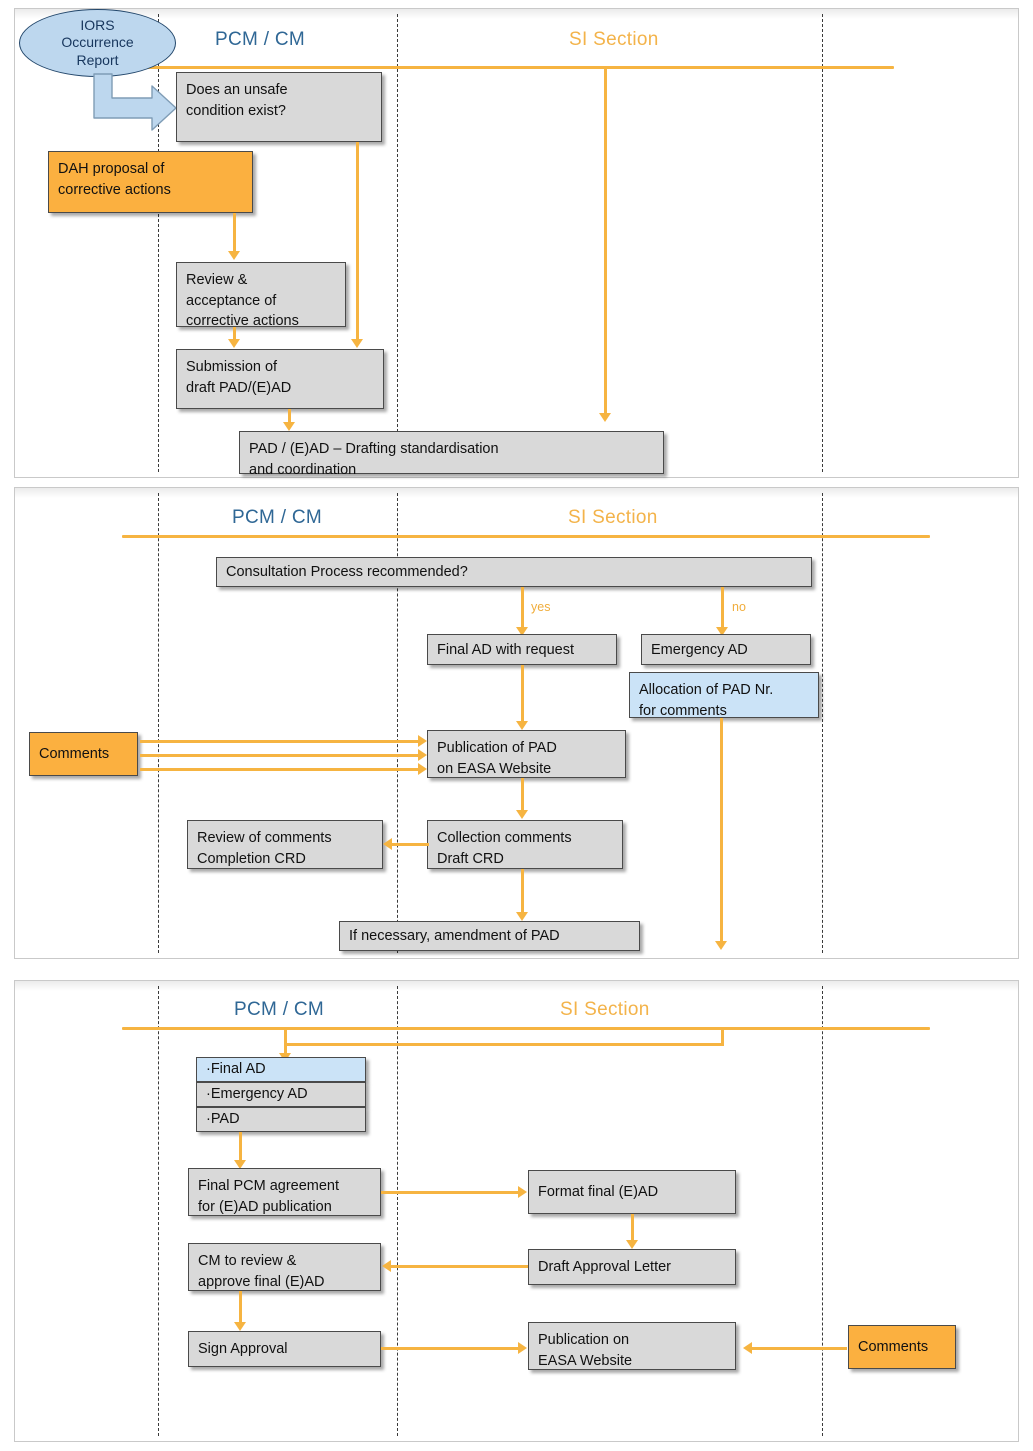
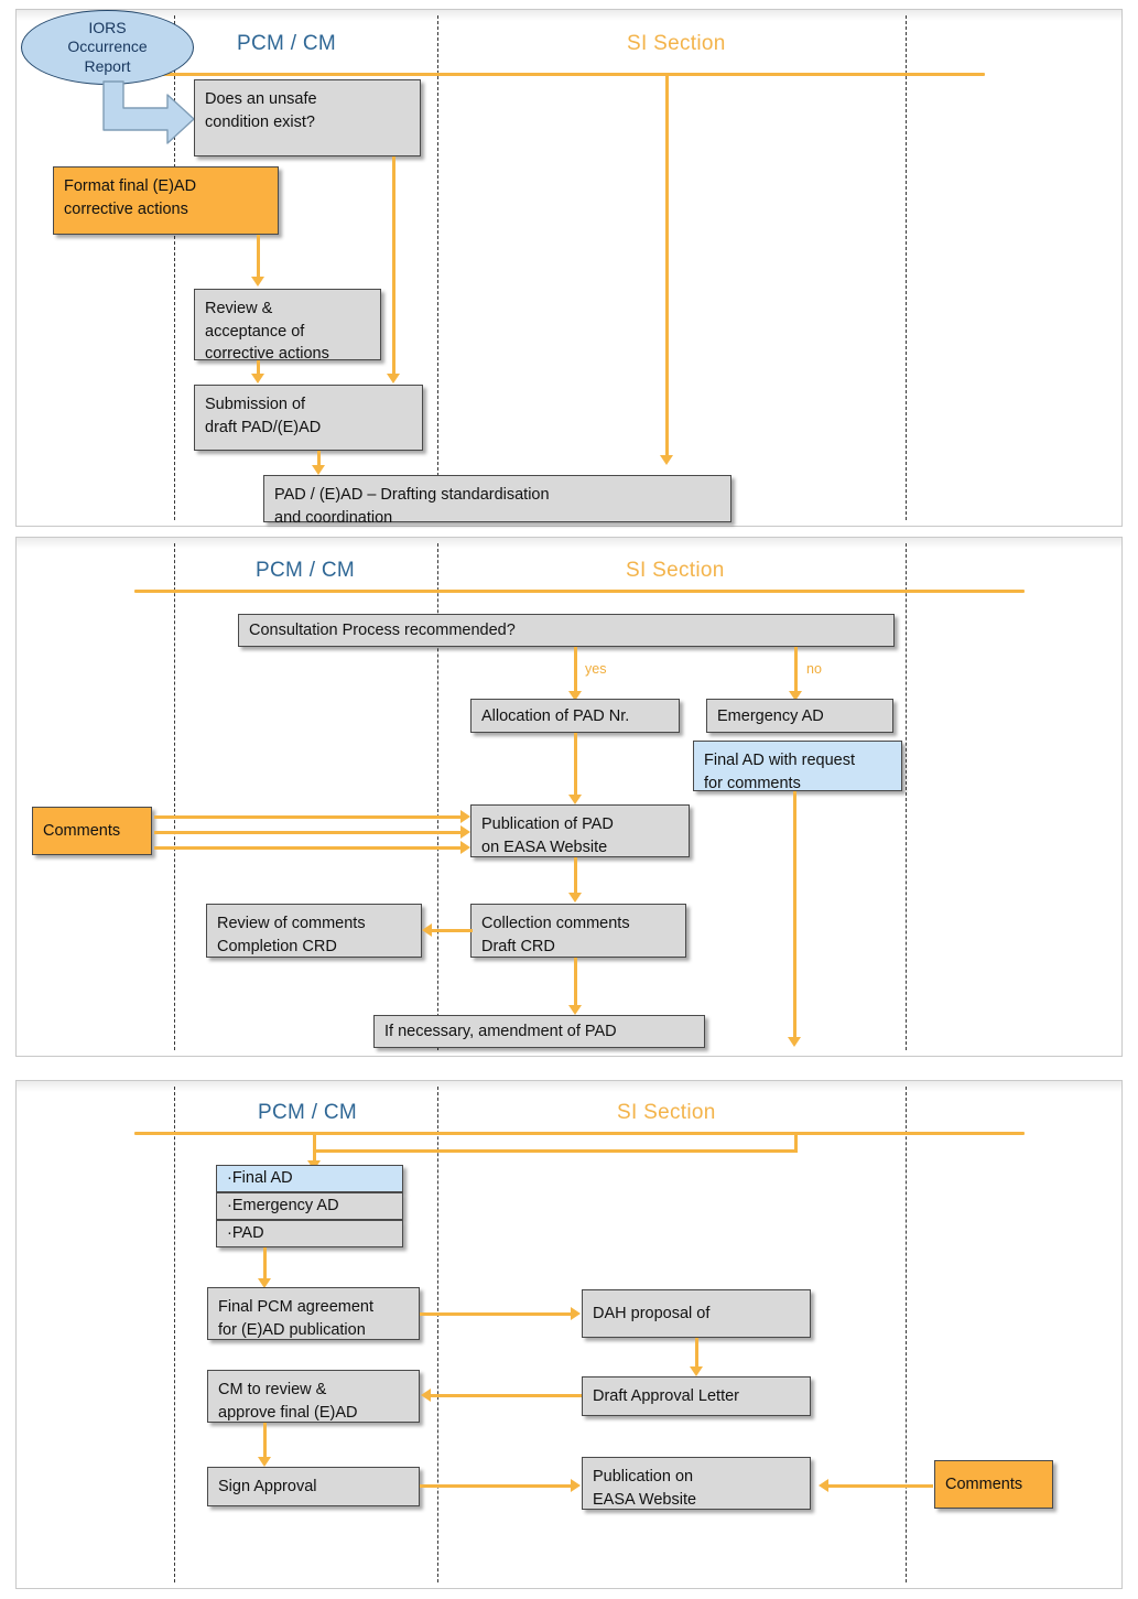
  PCM / CM
  SI Section
  IORS
  Occurrence
  Report
  Does an unsafe
  condition exist?
- DAH proposal of
+ Format final (E)AD
  corrective actions
  Review &
  acceptance of
  corrective actions
  Submission of
  draft PAD/(E)AD
  PAD / (E)AD – Drafting standardisation
  and coordination
  PCM / CM
  SI Section
  Consultation Process recommended?
  yes
  no
- Final AD with request
+ Allocation of PAD Nr.
  Emergency AD
- Allocation of PAD Nr.
+ Final AD with request
  for comments
  Comments
  Publication of PAD
  on EASA Website
  Review of comments
  Completion CRD
  Collection comments
  Draft CRD
  If necessary, amendment of PAD
  PCM / CM
  SI Section
  ·Final AD
  ·Emergency AD
  ·PAD
  Final PCM agreement
  for (E)AD publication
- Format final (E)AD
+ DAH proposal of
  CM to review &
  approve final (E)AD
  Draft Approval Letter
  Sign Approval
  Publication on
  EASA Website
  Comments
